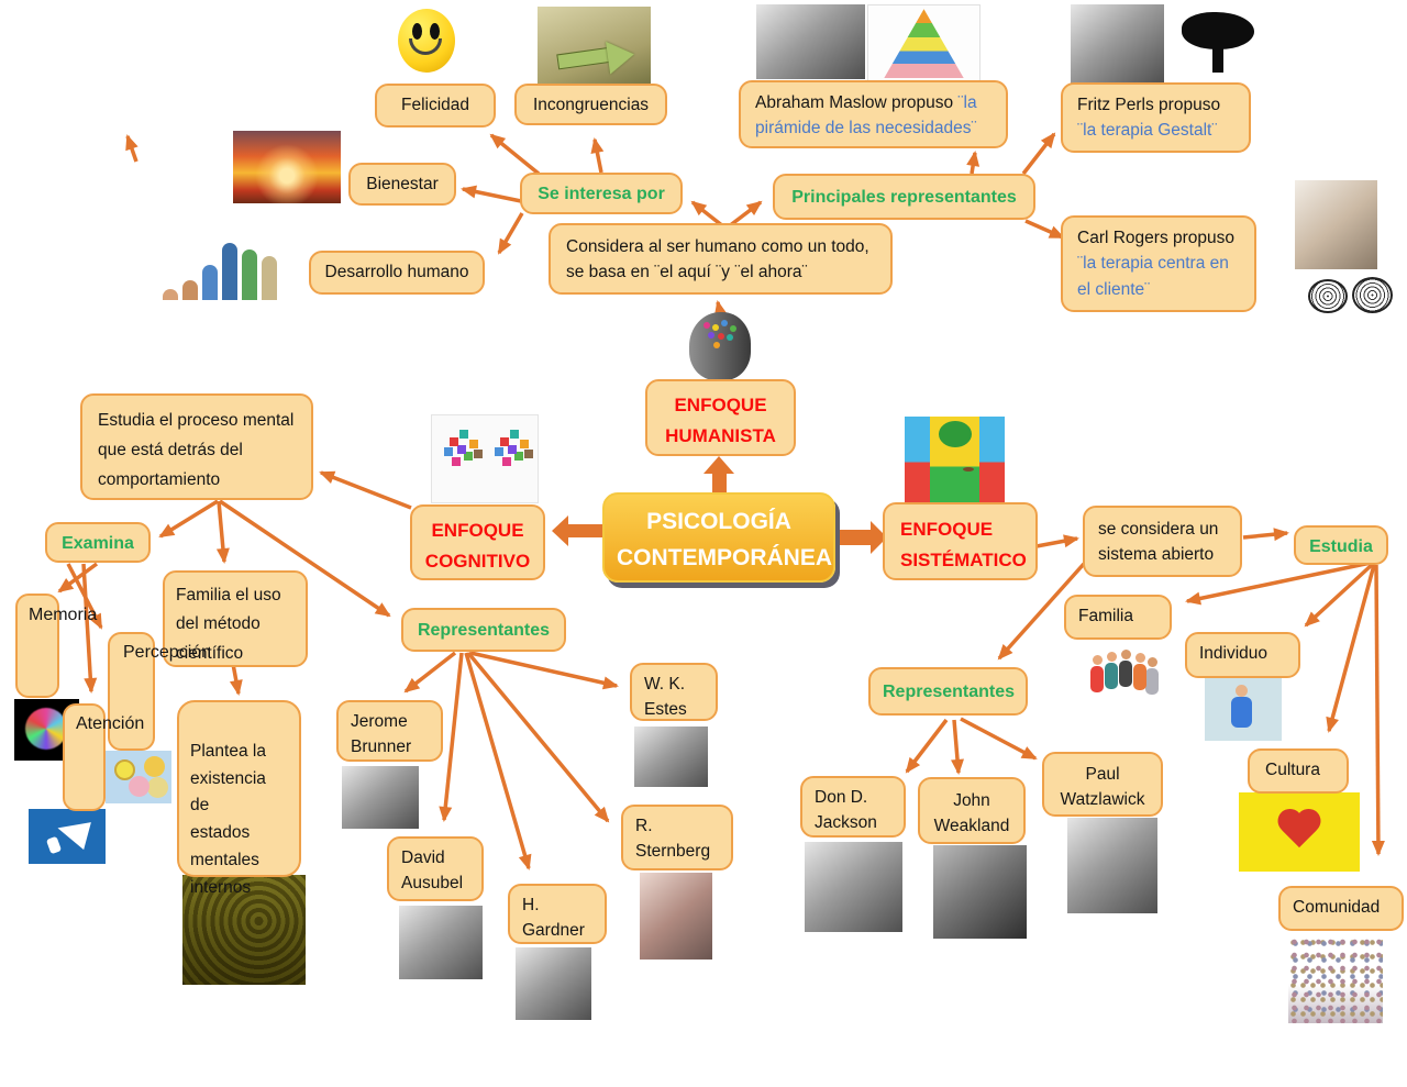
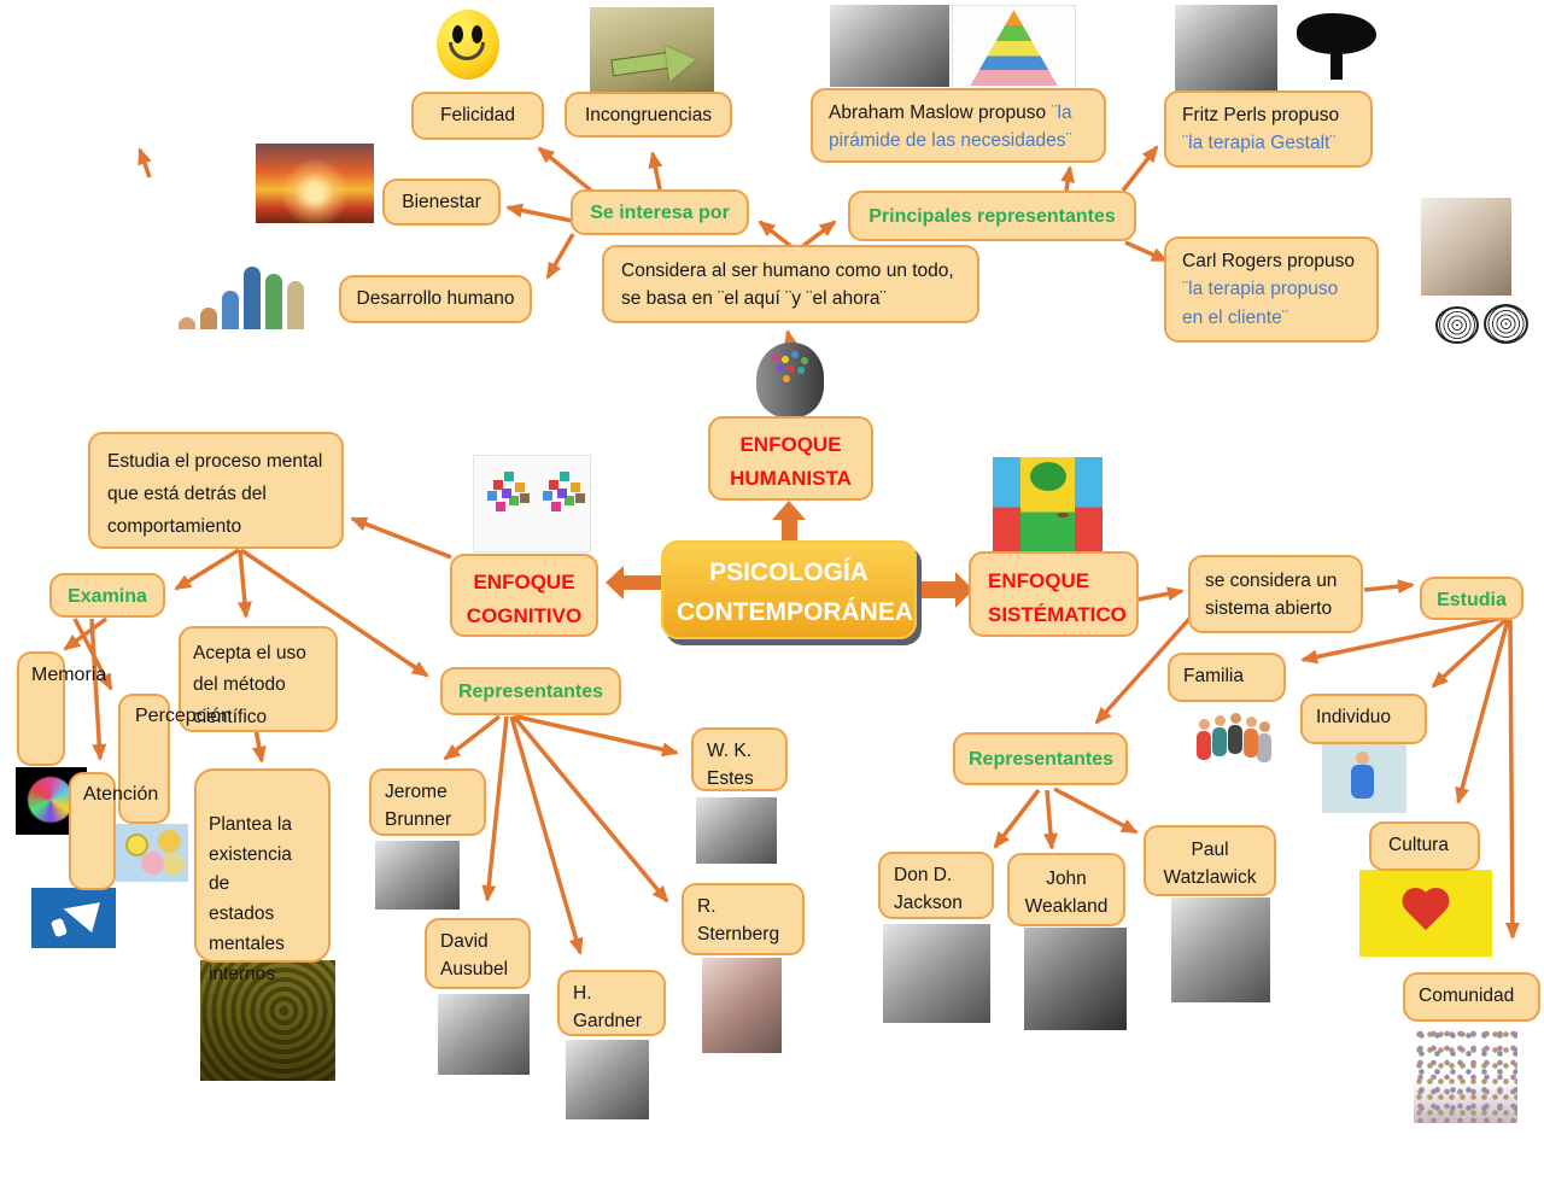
  Felicidad
  Incongruencias
  Abraham Maslow propuso ¨la pirámide de las necesidades¨
  Fritz Perls propuso ¨la terapia Gestalt¨
  Bienestar
  Se interesa por
  Principales representantes
- Carl Rogers propuso ¨la terapia centra en el cliente¨
+ Carl Rogers propuso ¨la terapia propuso en el cliente¨
  Desarrollo humano
  Considera al ser humano como un todo, se basa en ¨el aquí ¨y ¨el ahora¨
  ENFOQUE HUMANISTA
  PSICOLOGÍA CONTEMPORÁNEA
  Estudia el proceso mental que está detrás del comportamiento
  ENFOQUE COGNITIVO
  Examina
  Memoria
  Percepción
  Atención
- Familia el uso del método científico
+ Acepta el uso del método científico
  Plantea la
  existencia
  de
  estados
  mentales
  internos
  Representantes
  Jerome Brunner
  David Ausubel
  H. Gardner
  W. K. Estes
  R. Sternberg
  ENFOQUE SISTÉMATICO
  se considera un sistema abierto
  Estudia
  Familia
  Individuo
  Representantes
  Cultura
  Don D. Jackson
  John Weakland
  Paul Watzlawick
  Comunidad
